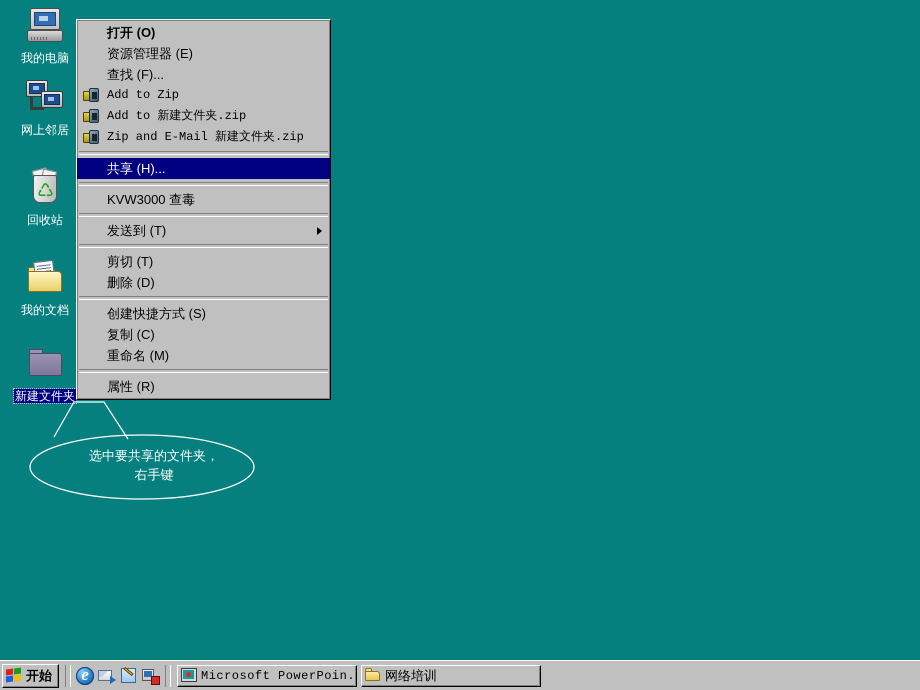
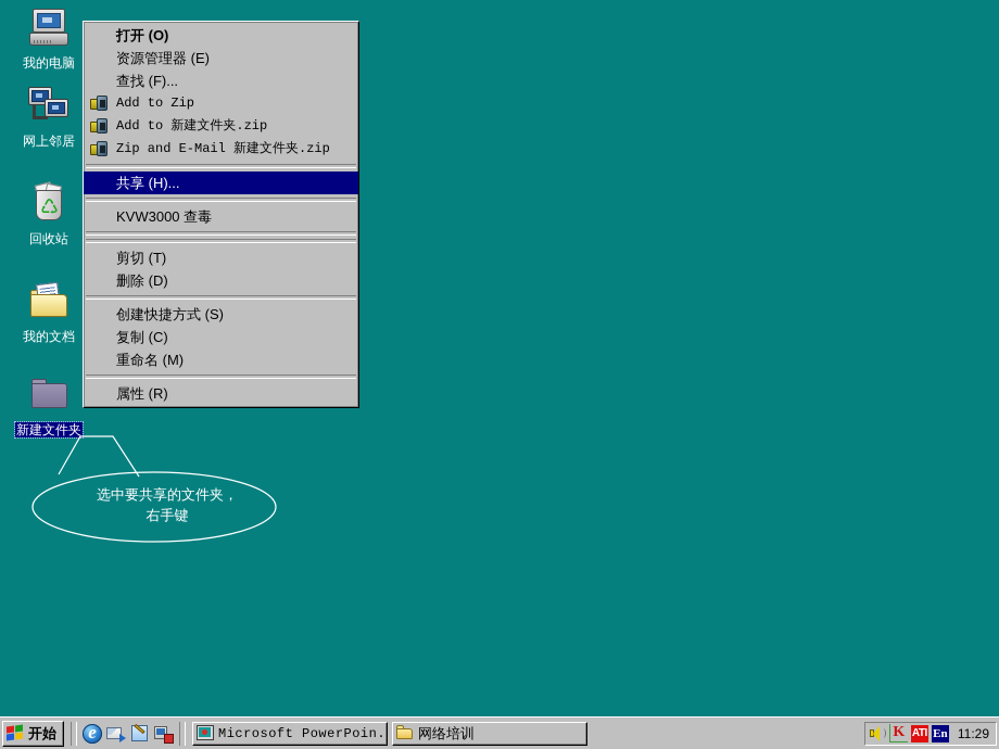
  我的电脑
  网上邻居
  ♺
  回收站
  我的文档
  新建文件夹
  打开 (O)
  资源管理器 (E)
  查找 (F)...
  Add to Zip
  Add to 新建文件夹.zip
  Zip and E-Mail 新建文件夹.zip
  共享 (H)...
  KVW3000 查毒
- 发送到 (T)
  剪切 (T)
  删除 (D)
  创建快捷方式 (S)
  复制 (C)
  重命名 (M)
  属性 (R)
  选中要共享的文件夹，
  右手键
  开始
  Microsoft PowerPoin.
  网络培训
+ K
+ ATI
+ En
+ 11:29
